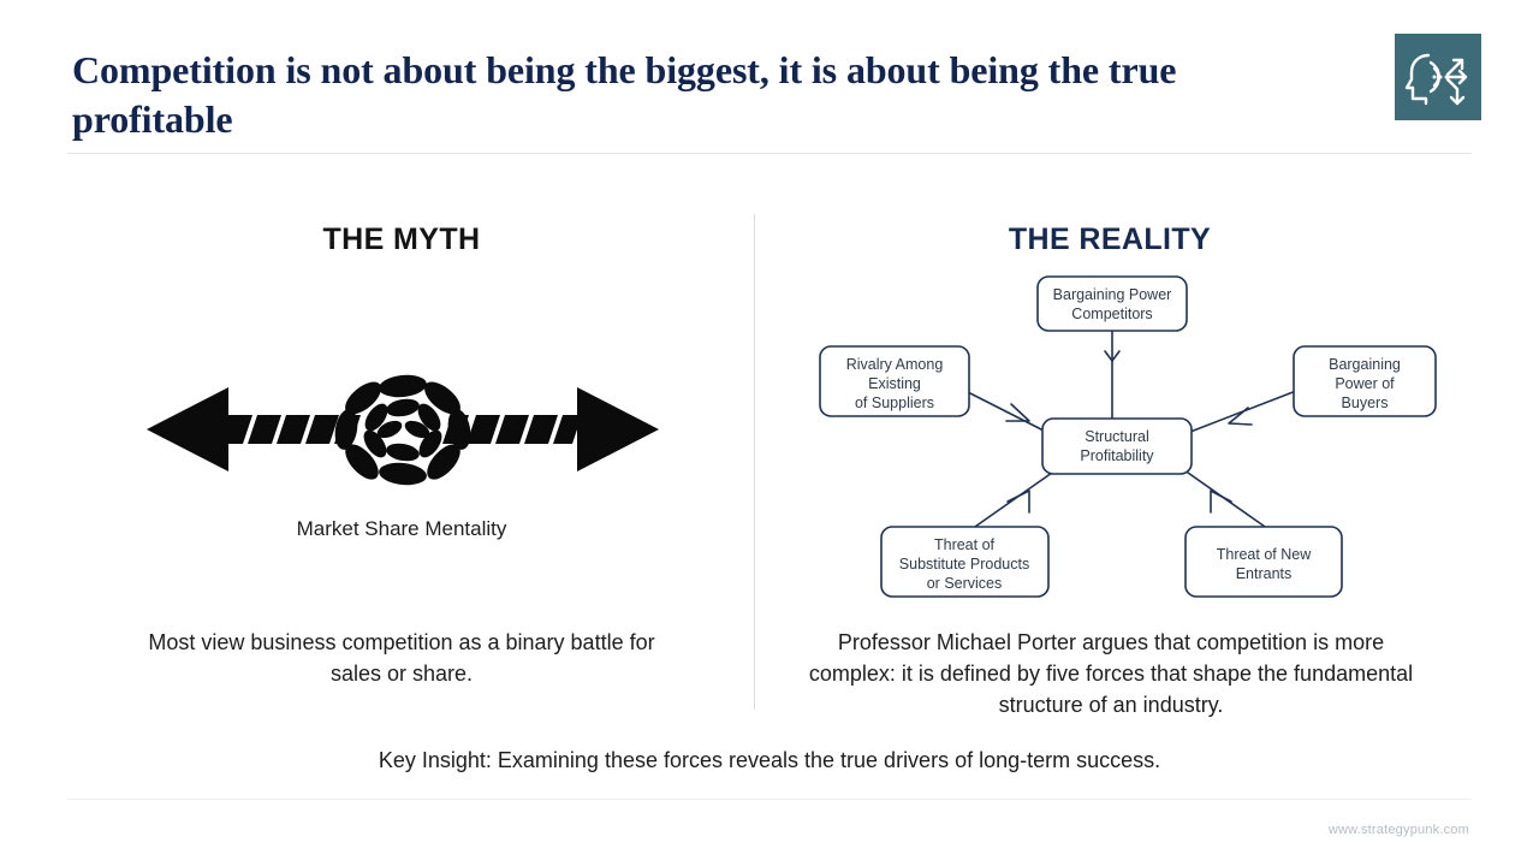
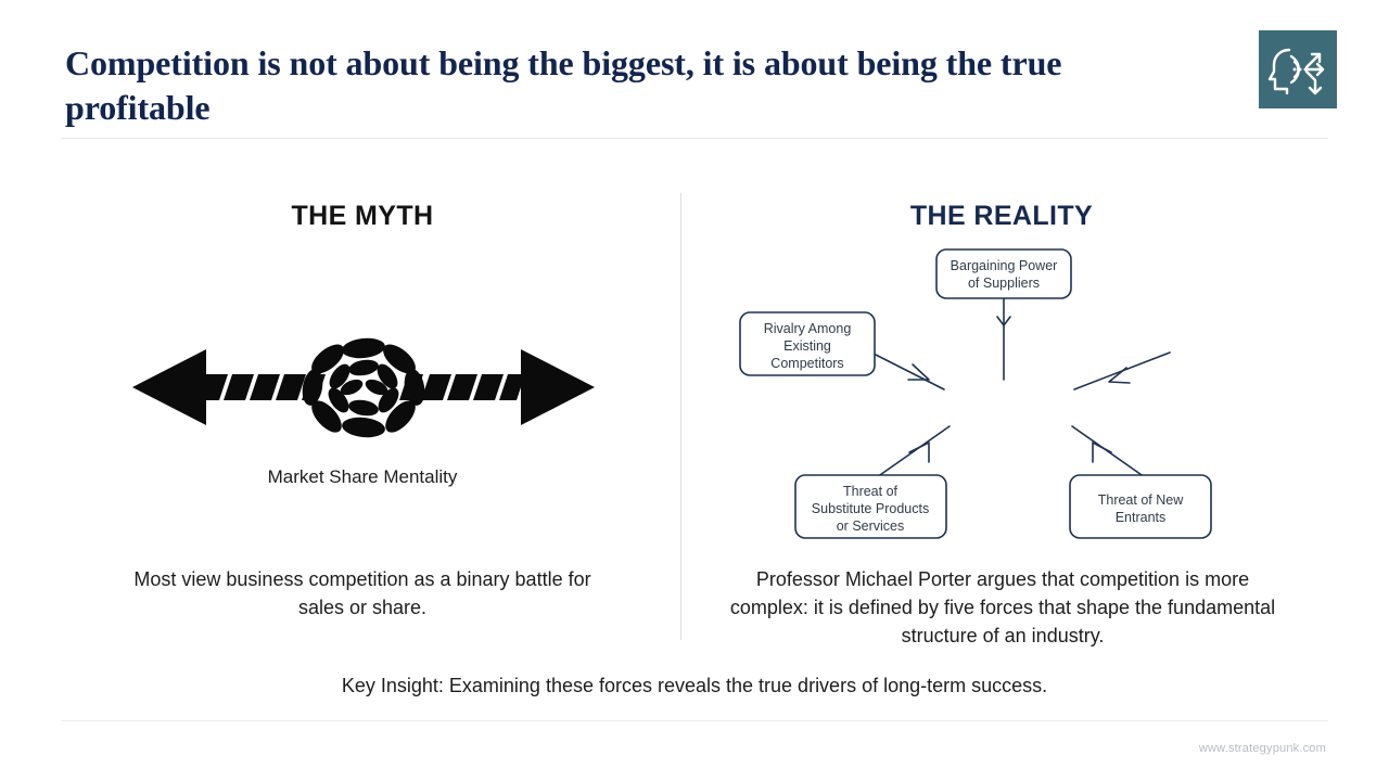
  Competition is not about being the biggest, it is about being the true profitable
  THE MYTH
  Market Share Mentality
  Most view business competition as a binary battle for sales or share.
  THE REALITY
  Bargaining Power
- Competitors
+ of Suppliers
  Rivalry Among
  Existing
- of Suppliers
+ Competitors
- Bargaining
- Power of
- Buyers
- Structural
- Profitability
  Threat of
  Substitute Products
  or Services
  Threat of New
  Entrants
  Professor Michael Porter argues that competition is more complex: it is defined by five forces that shape the fundamental structure of an industry.
  Key Insight: Examining these forces reveals the true drivers of long-term success.
  www.strategypunk.com
